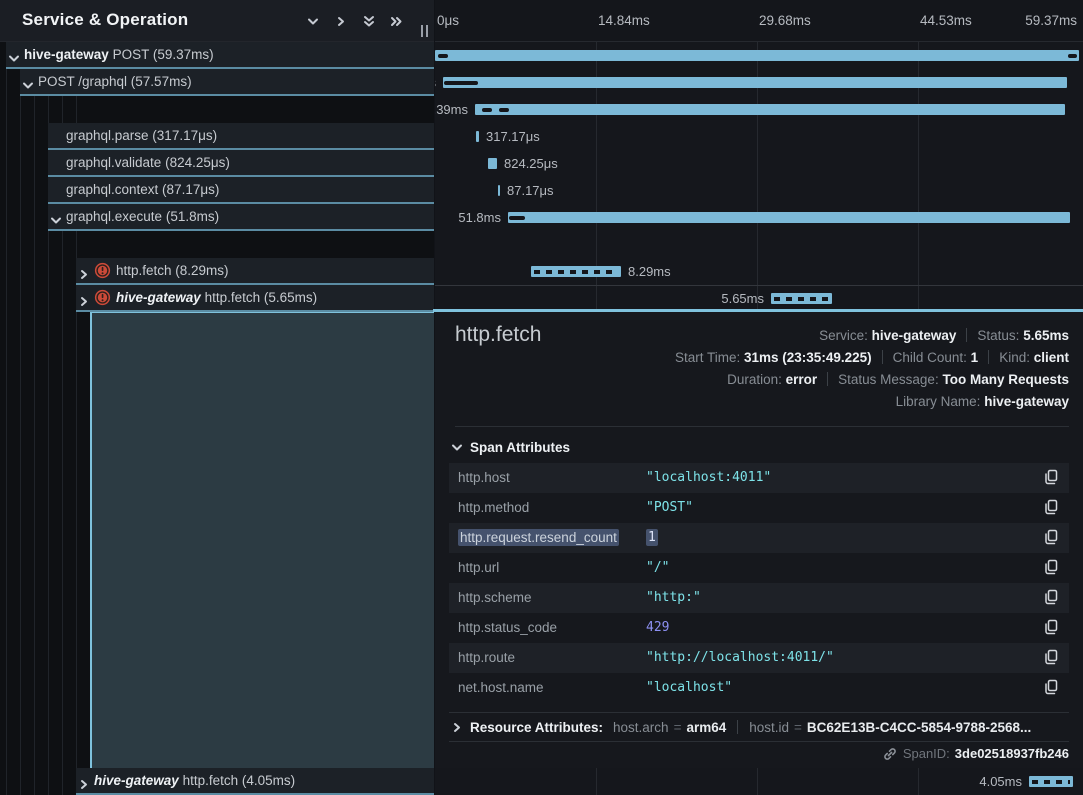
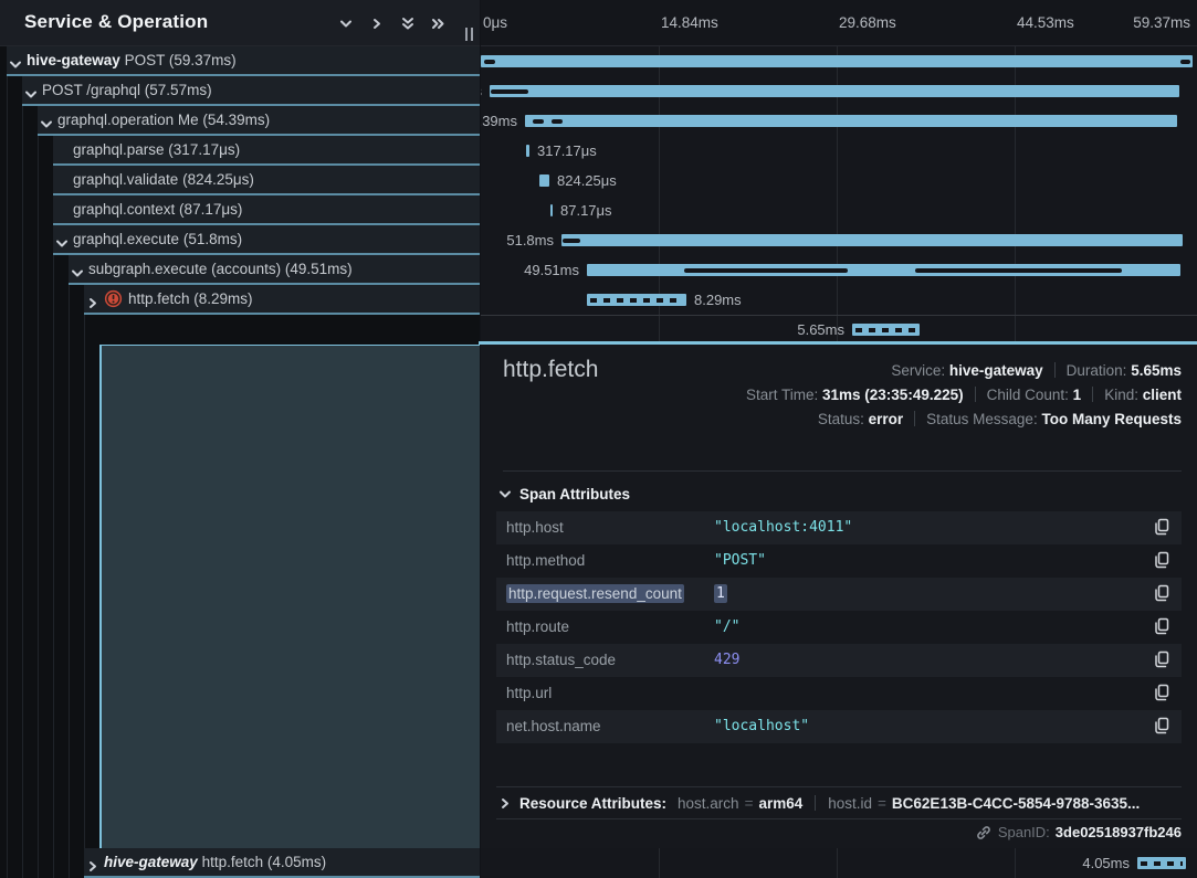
  Service & Operation
  0μs
  14.84ms
  29.68ms
  44.53ms
  59.37ms
  hive-gateway POST (59.37ms)
  POST /graphql (57.57ms)
+ graphql.operation Me (54.39ms)
  graphql.parse (317.17μs)
  graphql.validate (824.25μs)
  graphql.context (87.17μs)
  graphql.execute (51.8ms)
+ subgraph.execute (accounts) (49.51ms)
  http.fetch (8.29ms)
- hive-gateway http.fetch (5.65ms)
  hive-gateway http.fetch (4.05ms)
  .39ms
  317.17μs
  824.25μs
  87.17μs
  51.8ms
+ 49.51ms
  8.29ms
  5.65ms
  http.fetch
- Service: hive-gateway Status: 5.65ms
+ Service: hive-gateway Duration: 5.65ms
  Start Time: 31ms (23:35:49.225) Child Count: 1 Kind: client
- Duration: error Status Message: Too Many Requests
+ Status: error Status Message: Too Many Requests
- Library Name: hive-gateway
  Span Attributes
  http.host
  "localhost:4011"
  http.method
  "POST"
  http.request.resend_count
  1
- http.url
+ http.route
  "/"
- http.scheme
- "http:"
  http.status_code
  429
- http.route
+ http.url
- "http://localhost:4011/"
  net.host.name
  "localhost"
- Resource Attributes: host.arch = arm64 host.id = BC62E13B-C4CC-5854-9788-2568...
+ Resource Attributes: host.arch = arm64 host.id = BC62E13B-C4CC-5854-9788-3635...
  SpanID: 3de02518937fb246
  4.05ms
